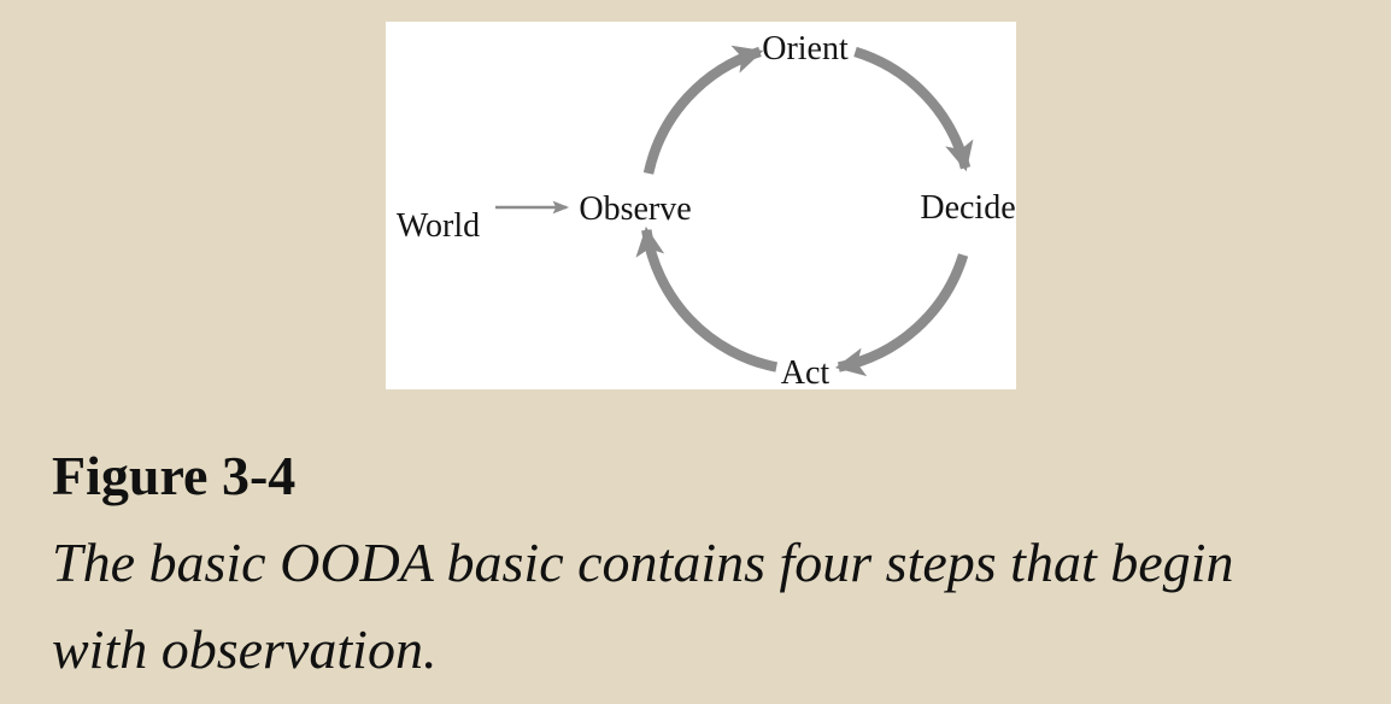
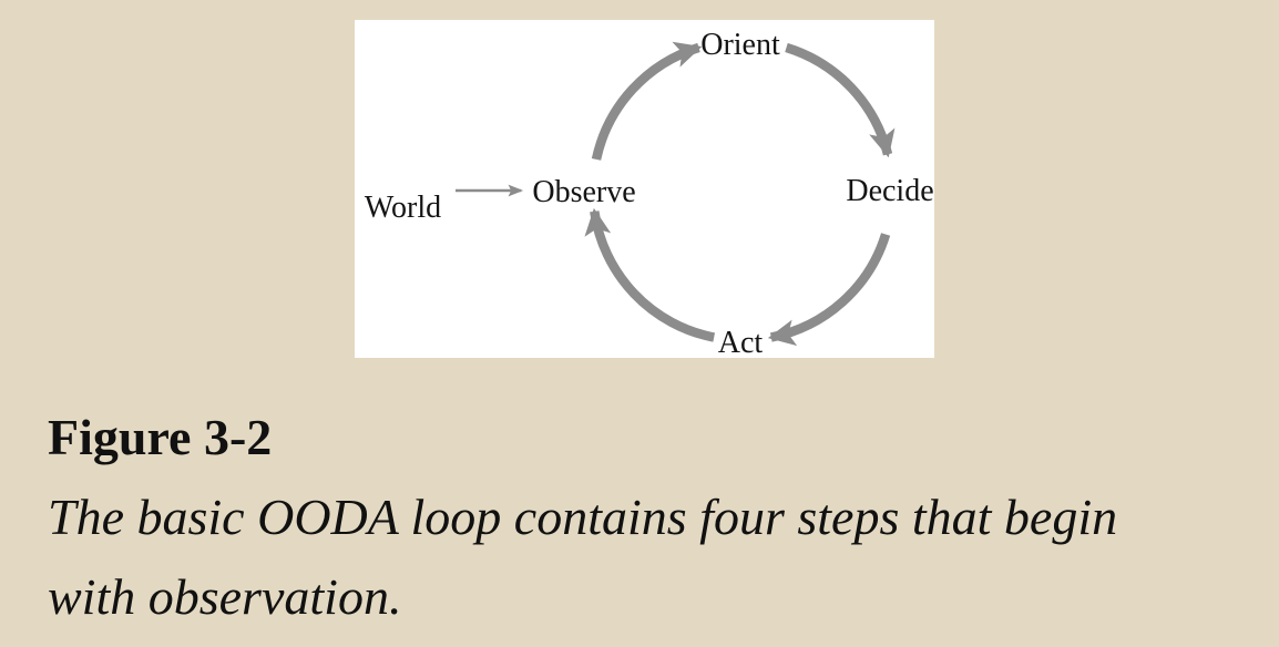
  World
  Observe
  Orient
  Decide
  Act
- Figure 3-4
+ Figure 3-2
- The basic OODA basic contains four steps that begin
+ The basic OODA loop contains four steps that begin
  with observation.
